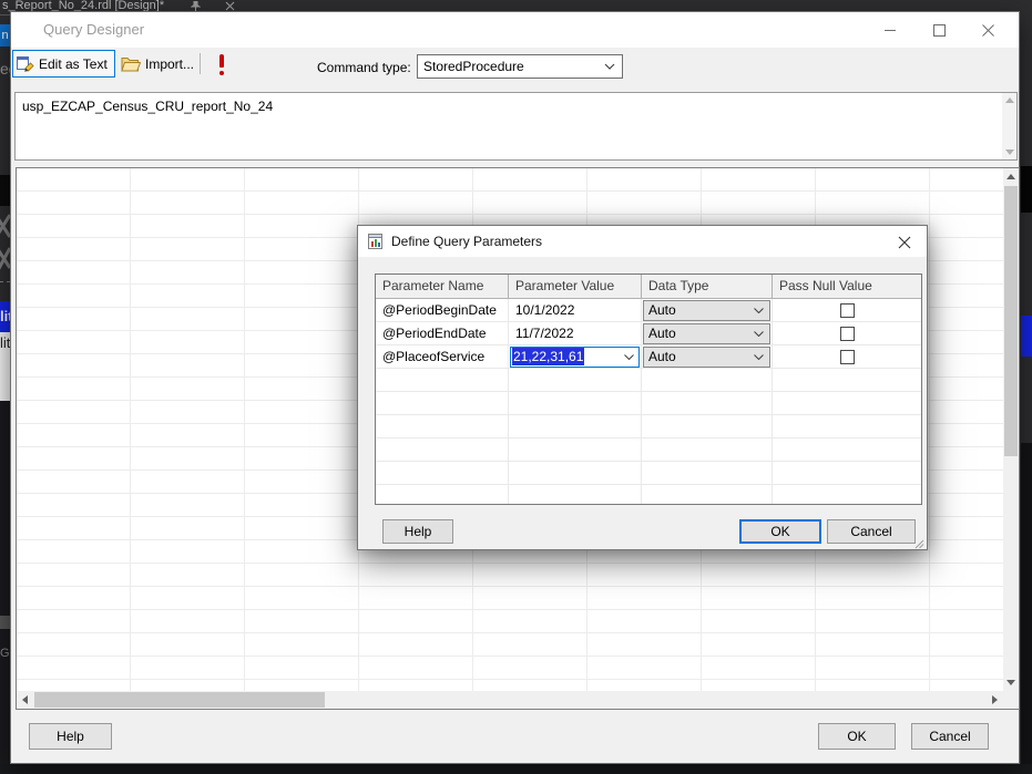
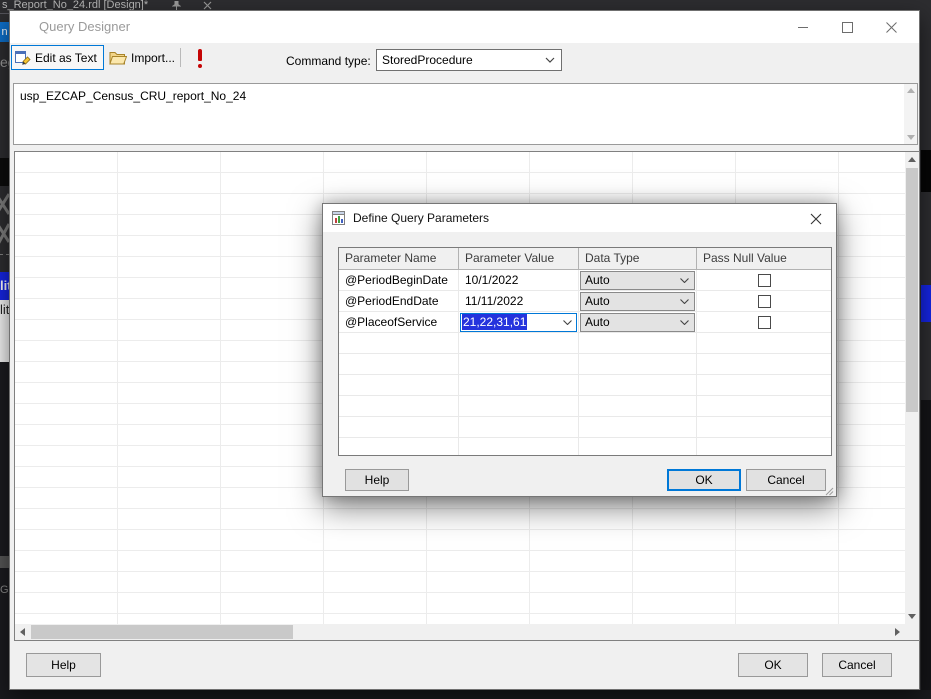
  s_Report_No_24.rdl [Design]*
  n
  lit
  Query Designer
  Edit as Text
  Import...
  Command type:
  StoredProcedure
  usp_EZCAP_Census_CRU_report_No_24
  Help
  OK
  Cancel
  Define Query Parameters
  Parameter Name
  Parameter Value
  Data Type
  Pass Null Value
  @PeriodBeginDate
  10/1/2022
  Auto
  @PeriodEndDate
- 11/7/2022
+ 11/11/2022
  Auto
  @PlaceofService
  21,22,31,61
  Auto
  Help
  OK
  Cancel
